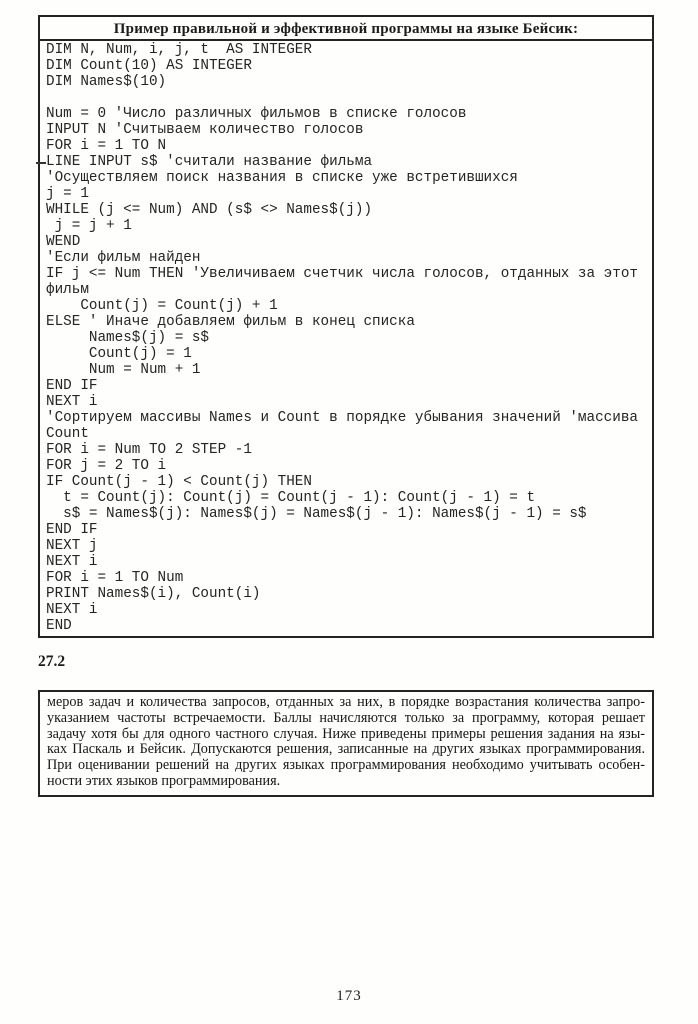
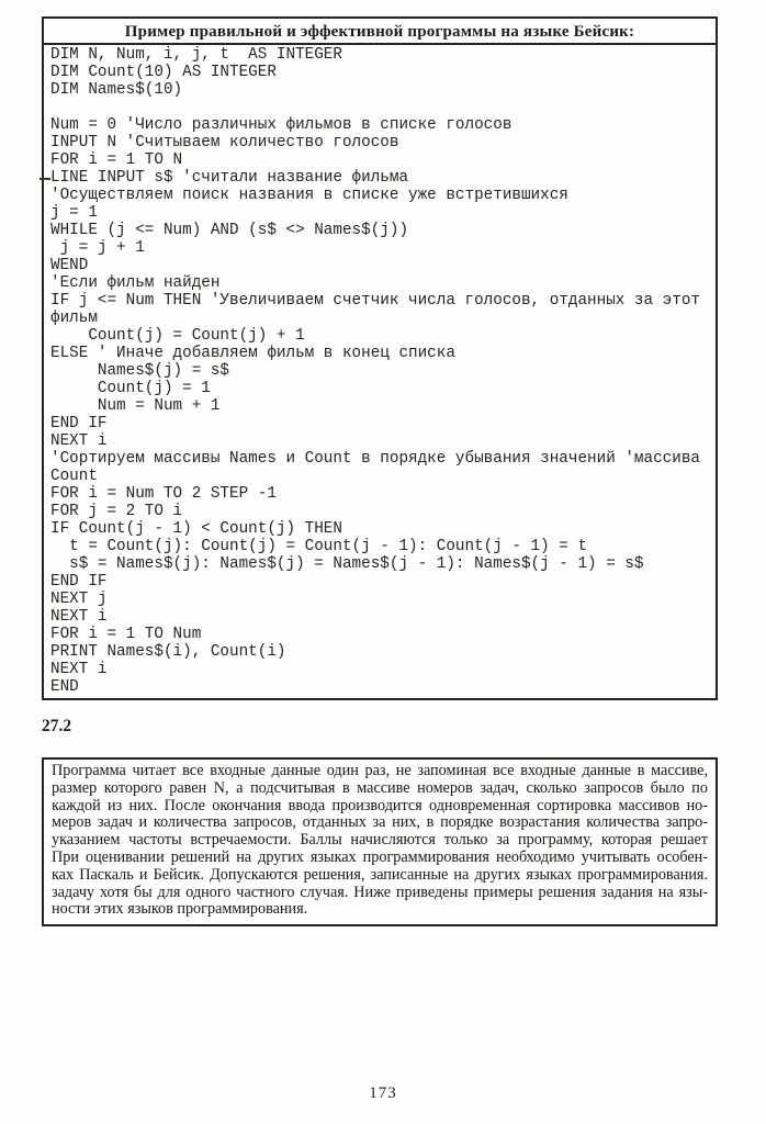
  Пример правильной и эффективной программы на языке Бейсик:
  DIM N, Num, i, j, t AS INTEGER
  DIM Count(10) AS INTEGER
  DIM Names$(10)
  Num = 0 'Число различных фильмов в списке голосов
  INPUT N 'Считываем количество голосов
  FOR i = 1 TO N
  LINE INPUT s$ 'считали название фильма
  'Осуществляем поиск названия в списке уже встретившихся
  j = 1
  WHILE (j <= Num) AND (s$ <> Names$(j))
  j = j + 1
  WEND
  'Если фильм найден
  IF j <= Num THEN 'Увеличиваем счетчик числа голосов, отданных за этот
  фильм
  Count(j) = Count(j) + 1
  ELSE ' Иначе добавляем фильм в конец списка
  Names$(j) = s$
  Count(j) = 1
  Num = Num + 1
  END IF
  NEXT i
  'Сортируем массивы Names и Count в порядке убывания значений 'массива
  Count
  FOR i = Num TO 2 STEP -1
  FOR j = 2 TO i
  IF Count(j - 1) < Count(j) THEN
  t = Count(j): Count(j) = Count(j - 1): Count(j - 1) = t
  s$ = Names$(j): Names$(j) = Names$(j - 1): Names$(j - 1) = s$
  END IF
  NEXT j
  NEXT i
  FOR i = 1 TO Num
  PRINT Names$(i), Count(i)
  NEXT i
  END
  27.2
+ Программа читает все входные данные один раз, не запоминая все входные данные в массиве,
+ размер которого равен N, а подсчитывая в массиве номеров задач, сколько запросов было по
+ каждой из них. После окончания ввода производится одновременная сортировка массивов но-
  меров задач и количества запросов, отданных за них, в порядке возрастания количества запро-
  указанием частоты встречаемости. Баллы начисляются только за программу, которая решает
- задачу хотя бы для одного частного случая. Ниже приведены примеры решения задания на язы-
+ При оценивании решений на других языках программирования необходимо учитывать особен-
  ках Паскаль и Бейсик. Допускаются решения, записанные на других языках программирования.
- При оценивании решений на других языках программирования необходимо учитывать особен-
+ задачу хотя бы для одного частного случая. Ниже приведены примеры решения задания на язы-
  ности этих языков программирования.
  173
